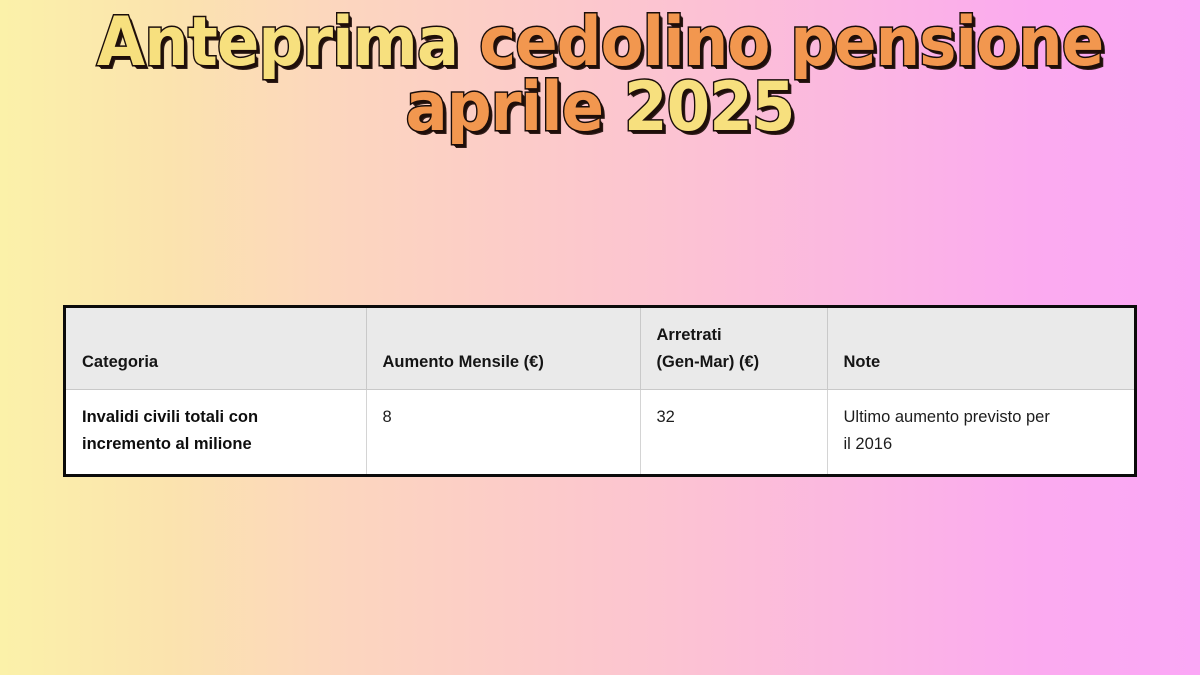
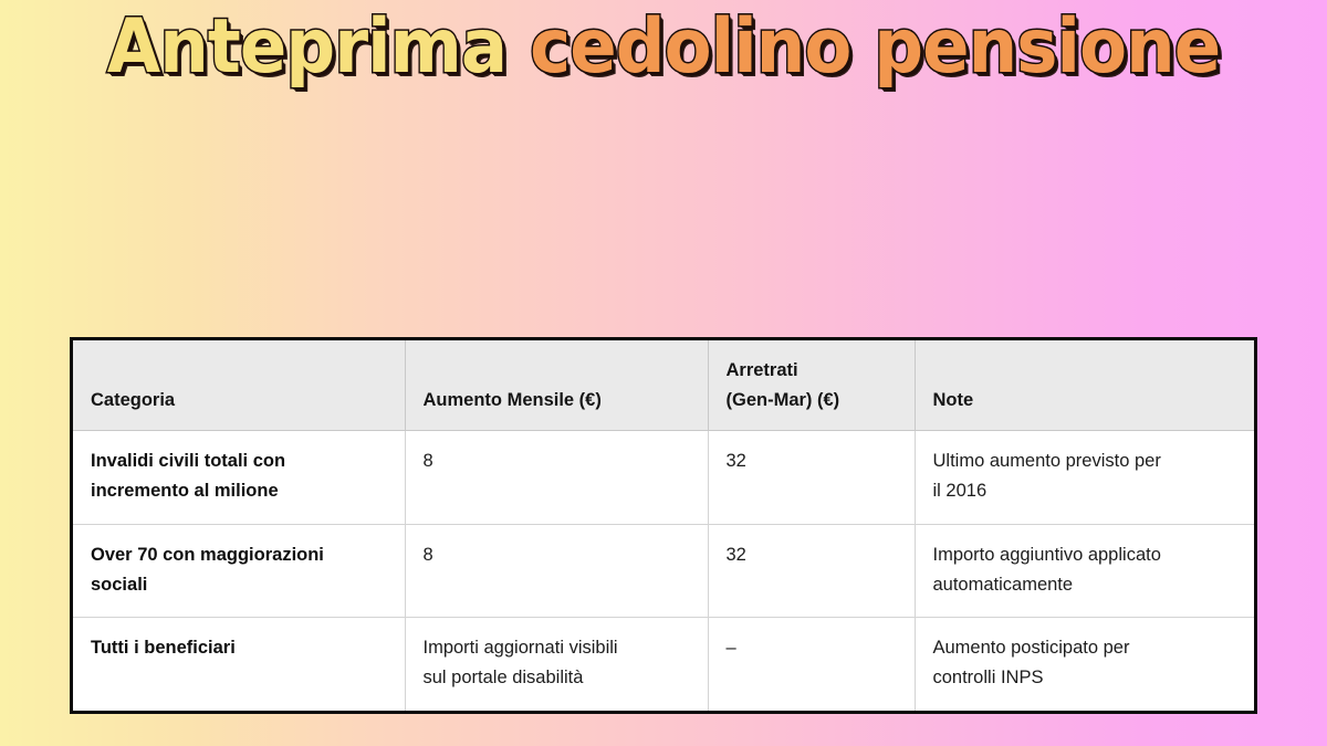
  Anteprima cedolino pensione
- aprile 2025
  Categoria	Aumento Mensile (€)	Arretrati (Gen-Mar) (€)	Note
  Invalidi civili totali con incremento al milione	8	32	Ultimo aumento previsto per il 2016
+ Over 70 con maggiorazioni sociali	8	32	Importo aggiuntivo applicato automaticamente
+ Tutti i beneficiari	Importi aggiornati visibili sul portale disabilità	–	Aumento posticipato per controlli INPS
